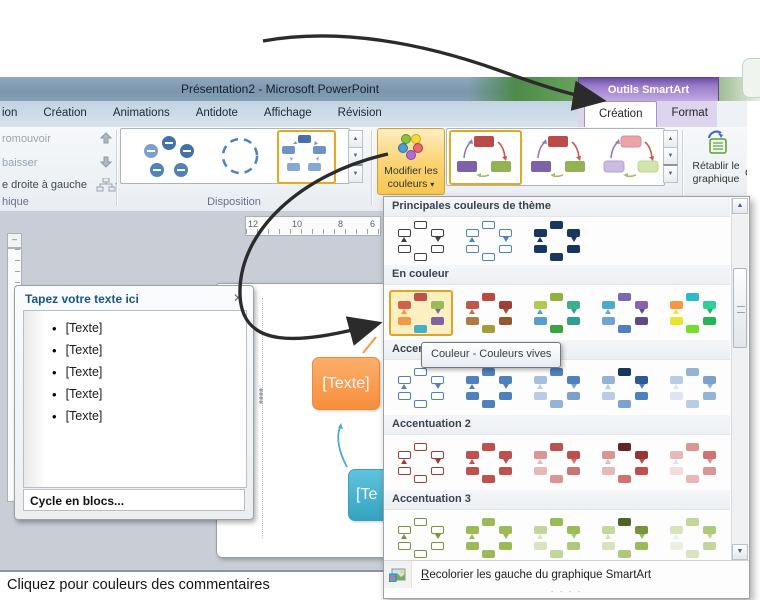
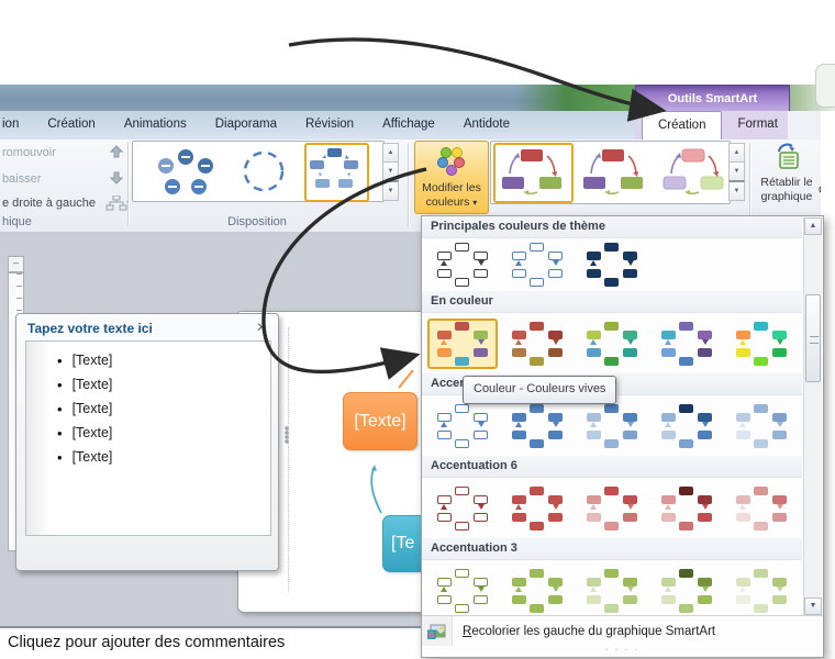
- Présentation2 - Microsoft PowerPoint
  Outils SmartArt
  ion
  Création
  Animations
+ Diaporama
- Antidote
+ Révision
  Affichage
- Révision
+ Antidote
  Création
  Format
  romouvoir
  baisser
  e droite à gauche
  hique
  Disposition
  Modifier les
  couleurs ▾
  Rétablir le
  graphique
- 12
- 10
- 8
- 6
  –
  [Texte]
  [Te
- Cliquez pour couleurs des commentaires
+ Cliquez pour ajouter des commentaires
  Tapez votre texte ici
  ✕
  •
  [Texte]
  •
  [Texte]
  •
  [Texte]
  •
  [Texte]
  •
  [Texte]
- Cycle en blocs...
  Principales couleurs de thème
  En couleur
- Accentuation 2
+ Accentuation 6
  Accentuation 3
  Recolorier les gauche du graphique SmartArt
  ∙ ∙ ∙ ∙
  Couleur - Couleurs vives
